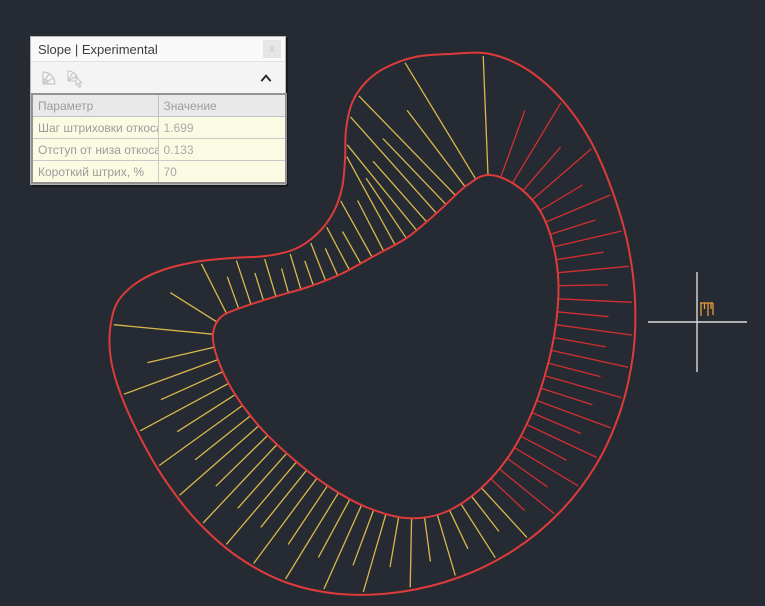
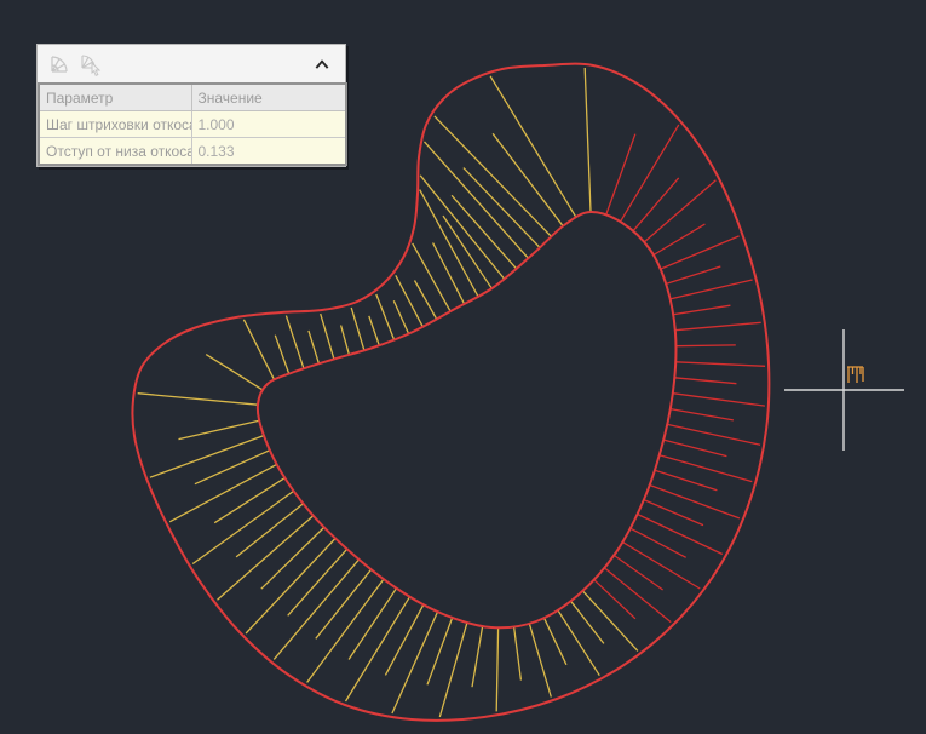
- Slope | Experimental
- x
  Параметр	Значение
- Шаг штриховки откос	1.699
+ Шаг штриховки откос	1.000
  Отступ от низа откос	0.133
- Короткий штрих, %	70
